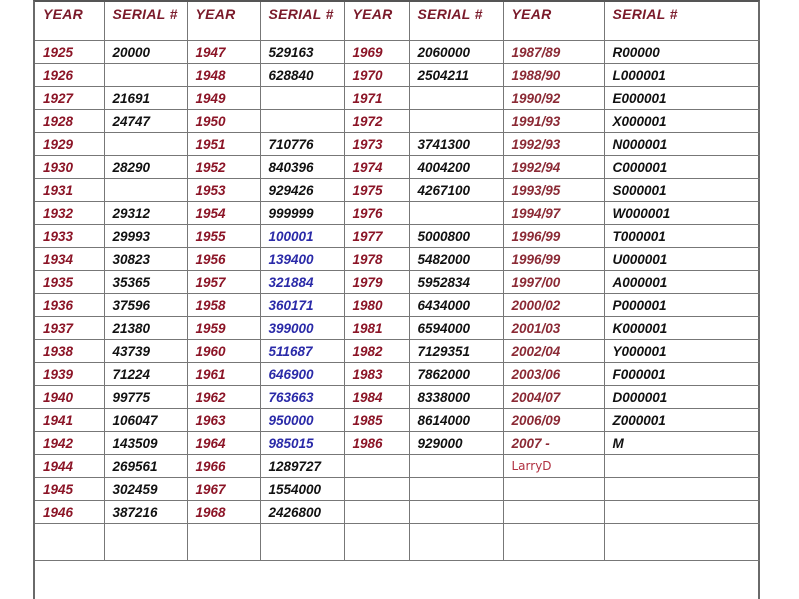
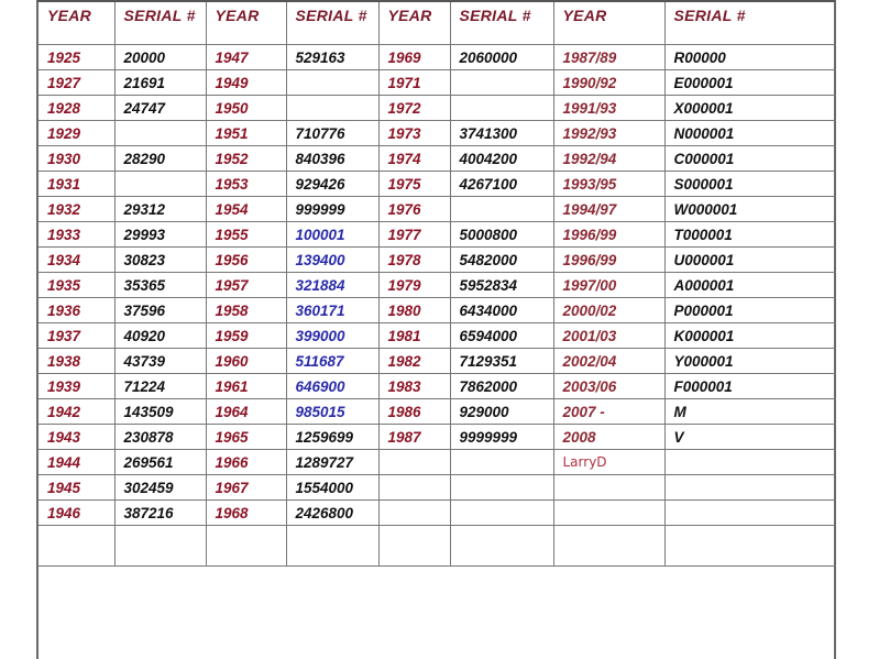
  YEAR	SERIAL #	YEAR	SERIAL #	YEAR	SERIAL #	YEAR	SERIAL #
  1925	20000	1947	529163	1969	2060000	1987/89	R00000
- 1926		1948	628840	1970	2504211	1988/90	L000001
  1927	21691	1949		1971		1990/92	E000001
  1928	24747	1950		1972		1991/93	X000001
  1929		1951	710776	1973	3741300	1992/93	N000001
  1930	28290	1952	840396	1974	4004200	1992/94	C000001
  1931		1953	929426	1975	4267100	1993/95	S000001
  1932	29312	1954	999999	1976		1994/97	W000001
  1933	29993	1955	100001	1977	5000800	1996/99	T000001
  1934	30823	1956	139400	1978	5482000	1996/99	U000001
  1935	35365	1957	321884	1979	5952834	1997/00	A000001
  1936	37596	1958	360171	1980	6434000	2000/02	P000001
- 1937	21380	1959	399000	1981	6594000	2001/03	K000001
+ 1937	40920	1959	399000	1981	6594000	2001/03	K000001
  1938	43739	1960	511687	1982	7129351	2002/04	Y000001
  1939	71224	1961	646900	1983	7862000	2003/06	F000001
- 1940	99775	1962	763663	1984	8338000	2004/07	D000001
- 1941	106047	1963	950000	1985	8614000	2006/09	Z000001
  1942	143509	1964	985015	1986	929000	2007 -	M
+ 1943	230878	1965	1259699	1987	9999999	2008	V
  1944	269561	1966	1289727			LarryD
  1945	302459	1967	1554000
  1946	387216	1968	2426800
